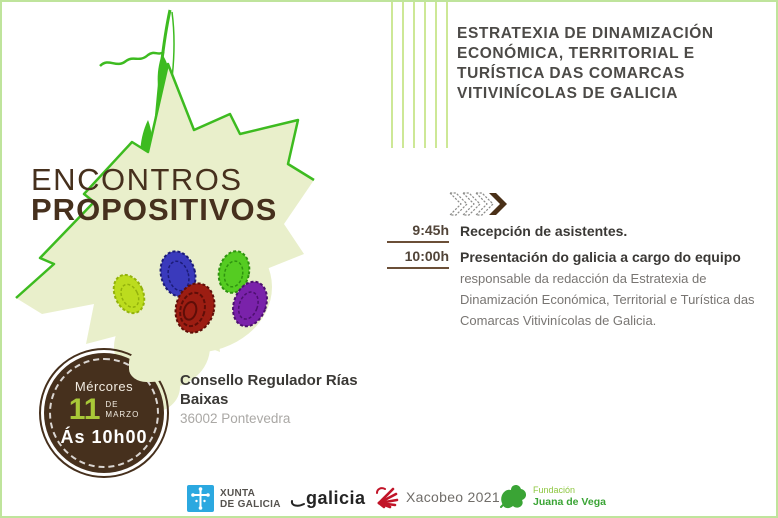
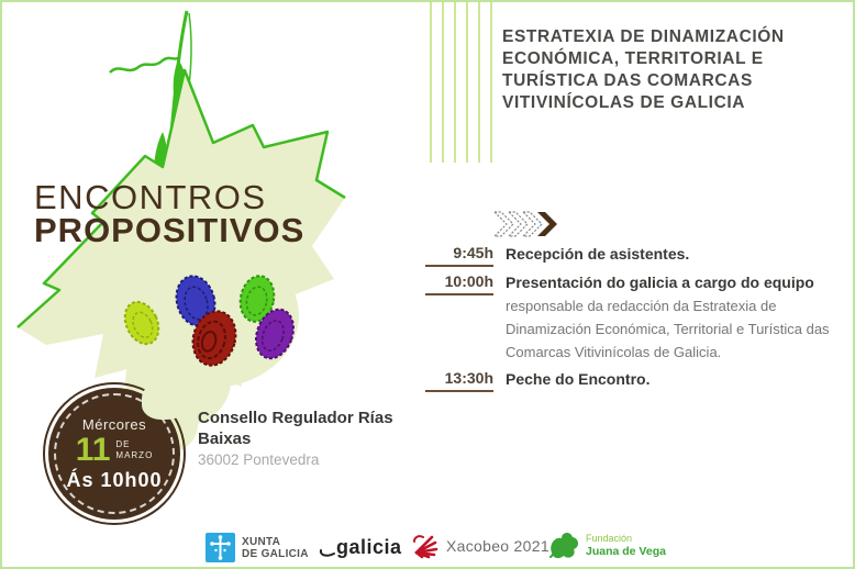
  ESTRATEXIA DE DINAMIZACIÓN ECONÓMICA, TERRITORIAL E TURÍSTICA DAS COMARCAS VITIVINÍCOLAS DE GALICIA
  ENCONTROS
  PROPOSITIVOS
  9:45h
  Recepción de asistentes.
  10:00h
  Presentación do galicia a cargo do equipo responsable da redacción da Estratexia de Dinamización Económica, Territorial e Turística das Comarcas Vitivinícolas de Galicia.
+ 13:30h
+ Peche do Encontro.
  Mércores
  11
  DE
  MARZO
  Ás 10h00
  Consello Regulador Rías Baixas
  36002 Pontevedra
  XUNTA
  DE GALICIA
  galicia
  Xacobeo 2021
  Fundación
  Juana de Vega
